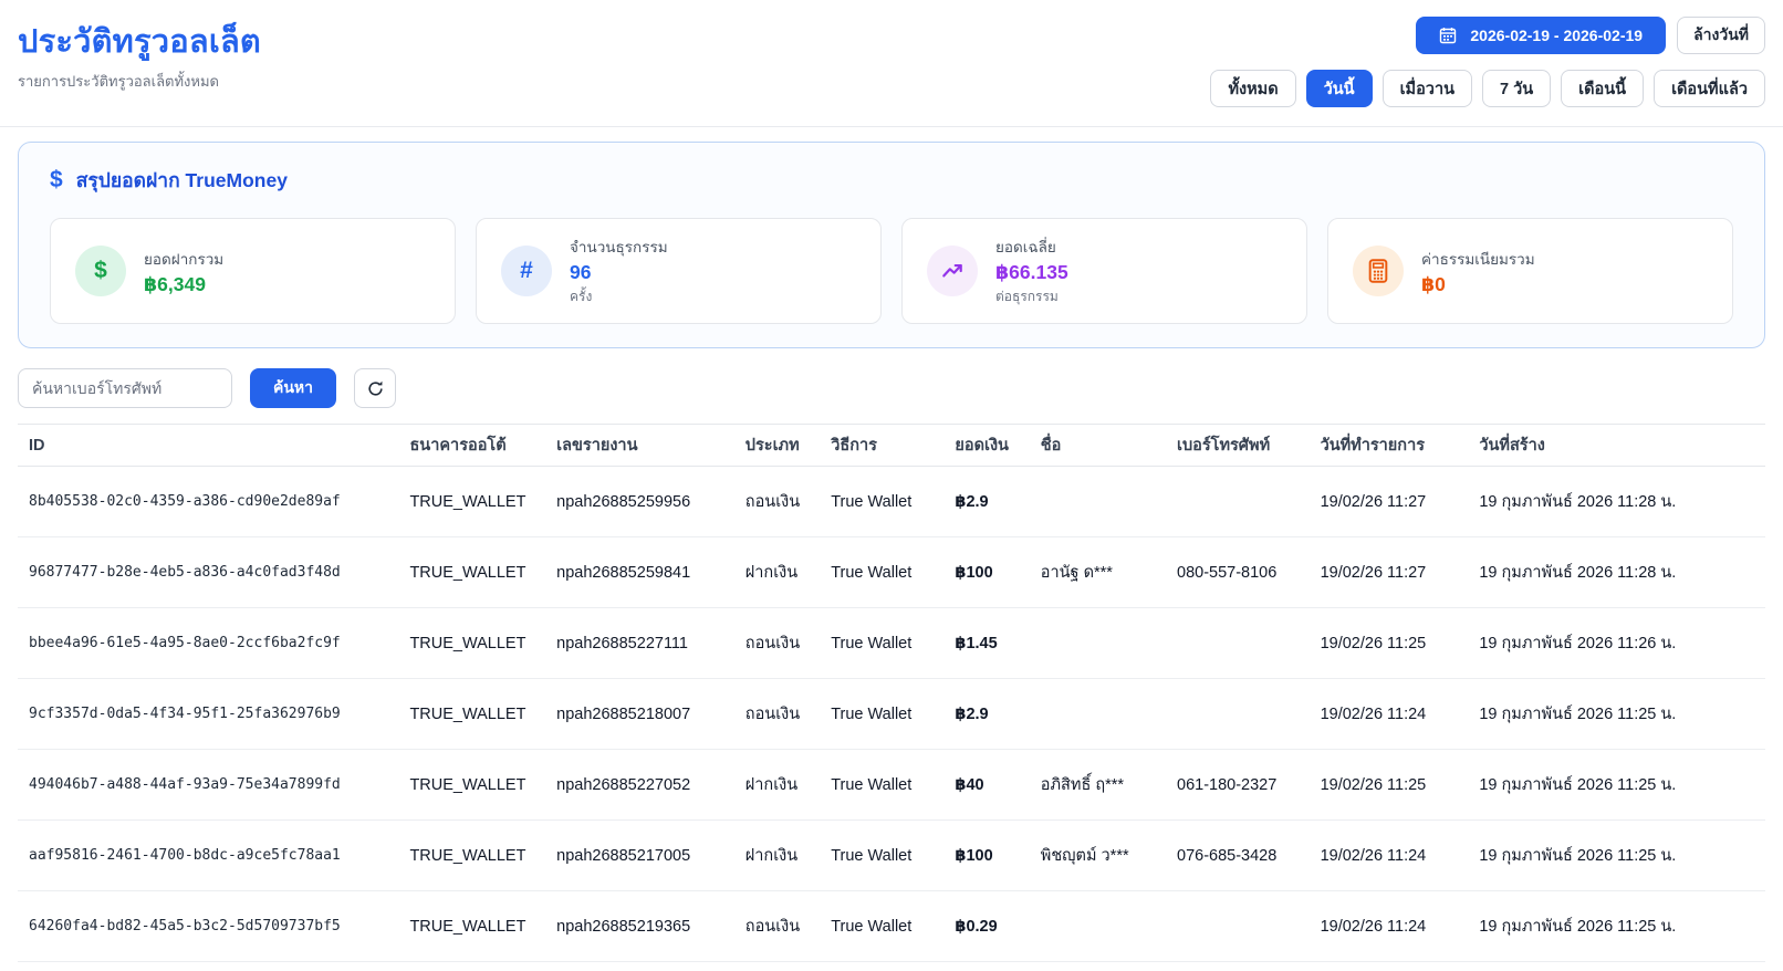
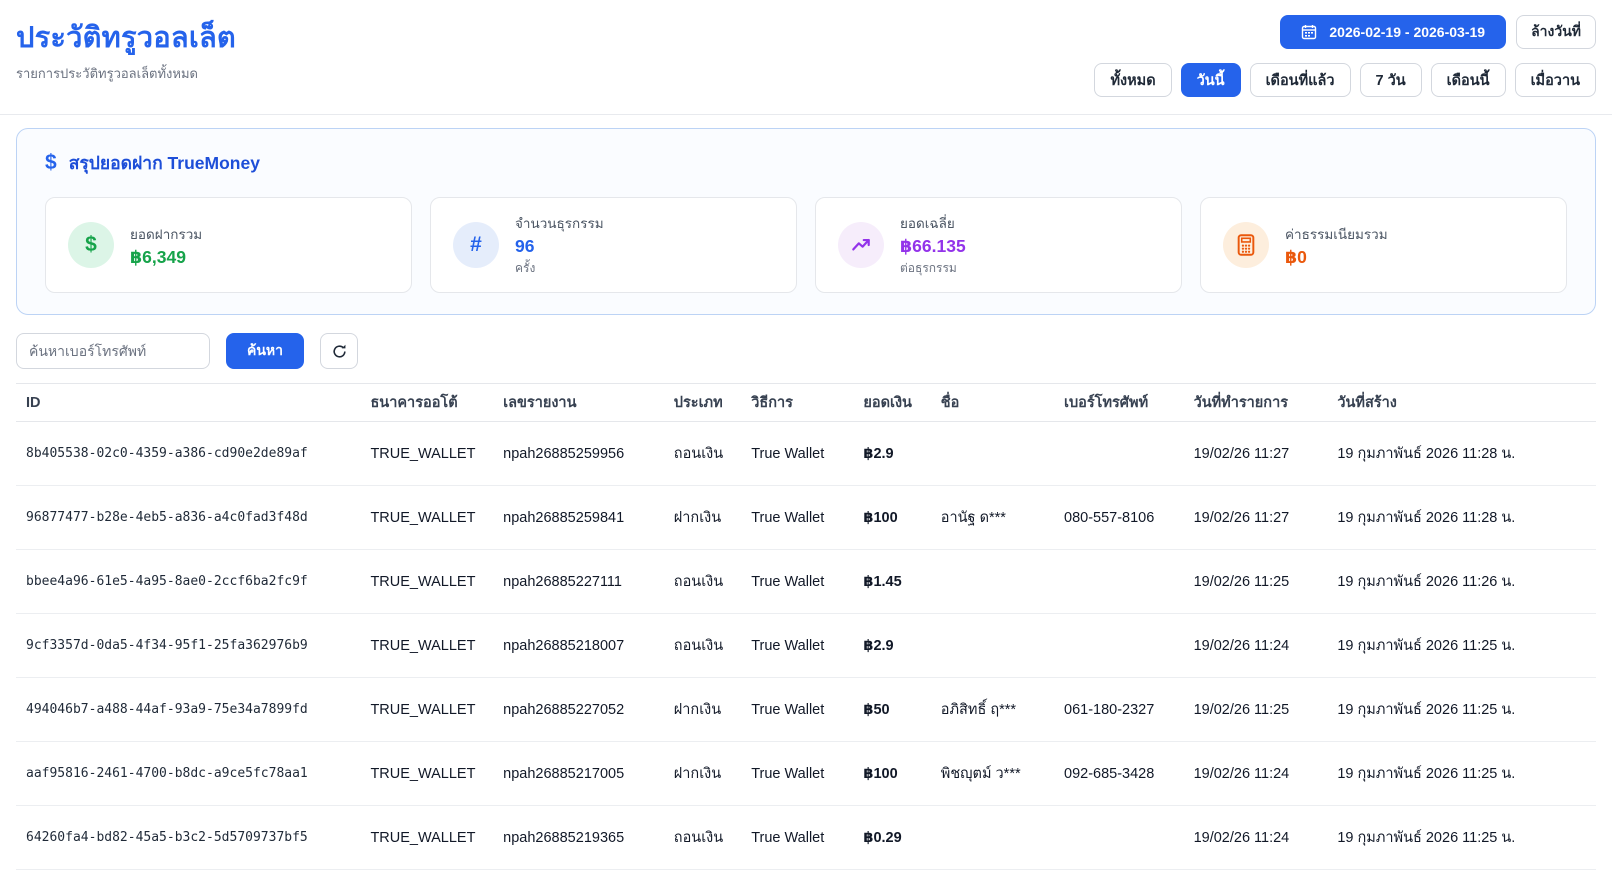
  ประวัติทรูวอลเล็ต
  รายการประวัติทรูวอลเล็ตทั้งหมด
- 2026-02-19 - 2026-02-19
+ 2026-02-19 - 2026-03-19
  ล้างวันที่
  ทั้งหมด
  วันนี้
- เมื่อวาน
+ เดือนที่แล้ว
  7 วัน
  เดือนนี้
- เดือนที่แล้ว
+ เมื่อวาน
  $
  สรุปยอดฝาก TrueMoney
  $
  ยอดฝากรวม
  ฿6,349
  #
  จำนวนธุรกรรม
  96
  ครั้ง
  ยอดเฉลี่ย
  ฿66.135
  ต่อธุรกรรม
  ค่าธรรมเนียมรวม
  ฿0
  ค้นหาเบอร์โทรศัพท์
  ค้นหา
  ID	ธนาคารออโต้	เลขรายงาน	ประเภท	วิธีการ	ยอดเงิน	ชื่อ	เบอร์โทรศัพท์	วันที่ทำรายการ	วันที่สร้าง
  8b405538-02c0-4359-a386-cd90e2de89af	TRUE_WALLET	npah26885259956	ถอนเงิน	True Wallet	฿2.9			19/02/26 11:27	19 กุมภาพันธ์ 2026 11:28 น.
  96877477-b28e-4eb5-a836-a4c0fad3f48d	TRUE_WALLET	npah26885259841	ฝากเงิน	True Wallet	฿100	อานัฐ ด***	080-557-8106	19/02/26 11:27	19 กุมภาพันธ์ 2026 11:28 น.
  bbee4a96-61e5-4a95-8ae0-2ccf6ba2fc9f	TRUE_WALLET	npah26885227111	ถอนเงิน	True Wallet	฿1.45			19/02/26 11:25	19 กุมภาพันธ์ 2026 11:26 น.
  9cf3357d-0da5-4f34-95f1-25fa362976b9	TRUE_WALLET	npah26885218007	ถอนเงิน	True Wallet	฿2.9			19/02/26 11:24	19 กุมภาพันธ์ 2026 11:25 น.
- 494046b7-a488-44af-93a9-75e34a7899fd	TRUE_WALLET	npah26885227052	ฝากเงิน	True Wallet	฿40	อภิสิทธิ์ ฤ***	061-180-2327	19/02/26 11:25	19 กุมภาพันธ์ 2026 11:25 น.
+ 494046b7-a488-44af-93a9-75e34a7899fd	TRUE_WALLET	npah26885227052	ฝากเงิน	True Wallet	฿50	อภิสิทธิ์ ฤ***	061-180-2327	19/02/26 11:25	19 กุมภาพันธ์ 2026 11:25 น.
- aaf95816-2461-4700-b8dc-a9ce5fc78aa1	TRUE_WALLET	npah26885217005	ฝากเงิน	True Wallet	฿100	พิชญุตม์ ว***	076-685-3428	19/02/26 11:24	19 กุมภาพันธ์ 2026 11:25 น.
+ aaf95816-2461-4700-b8dc-a9ce5fc78aa1	TRUE_WALLET	npah26885217005	ฝากเงิน	True Wallet	฿100	พิชญุตม์ ว***	092-685-3428	19/02/26 11:24	19 กุมภาพันธ์ 2026 11:25 น.
  64260fa4-bd82-45a5-b3c2-5d5709737bf5	TRUE_WALLET	npah26885219365	ถอนเงิน	True Wallet	฿0.29			19/02/26 11:24	19 กุมภาพันธ์ 2026 11:25 น.
